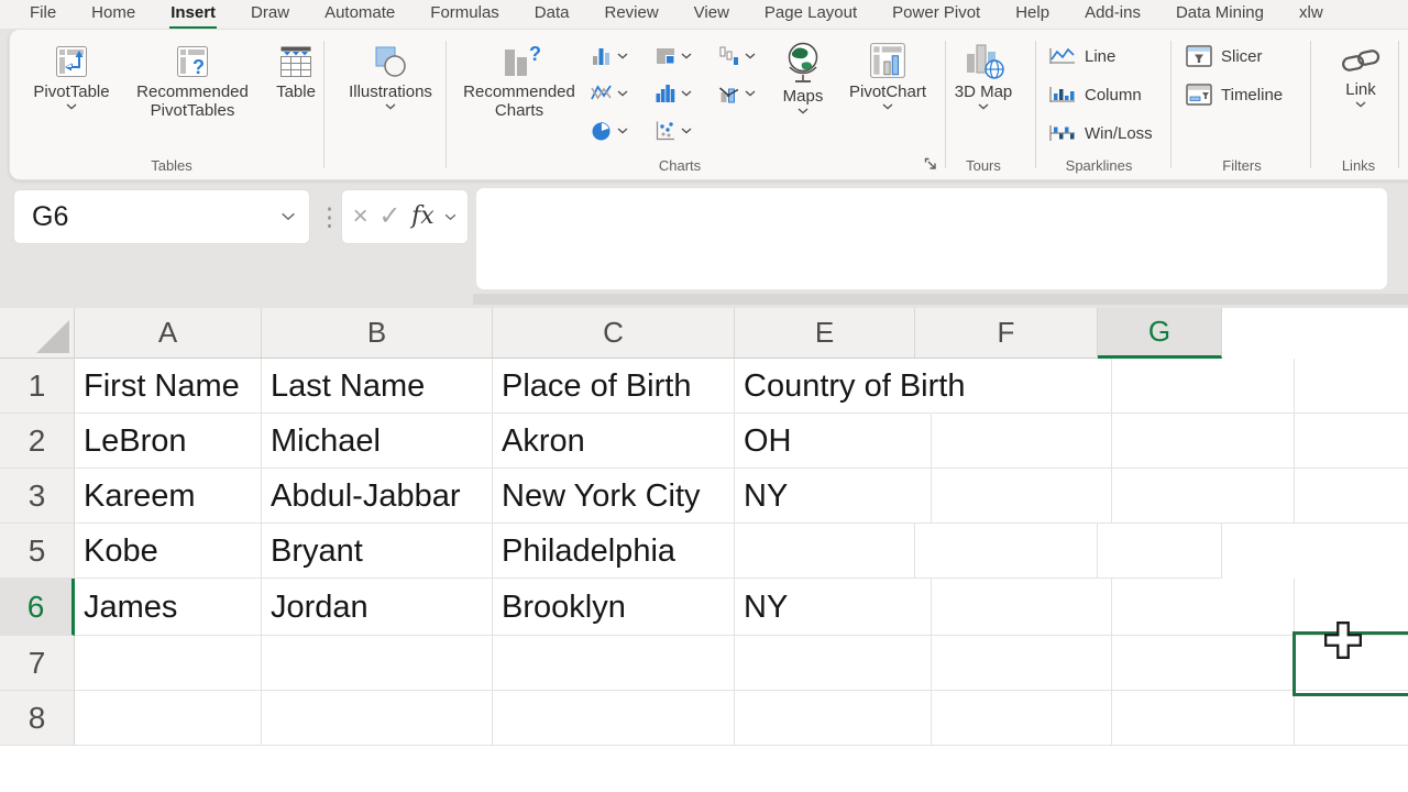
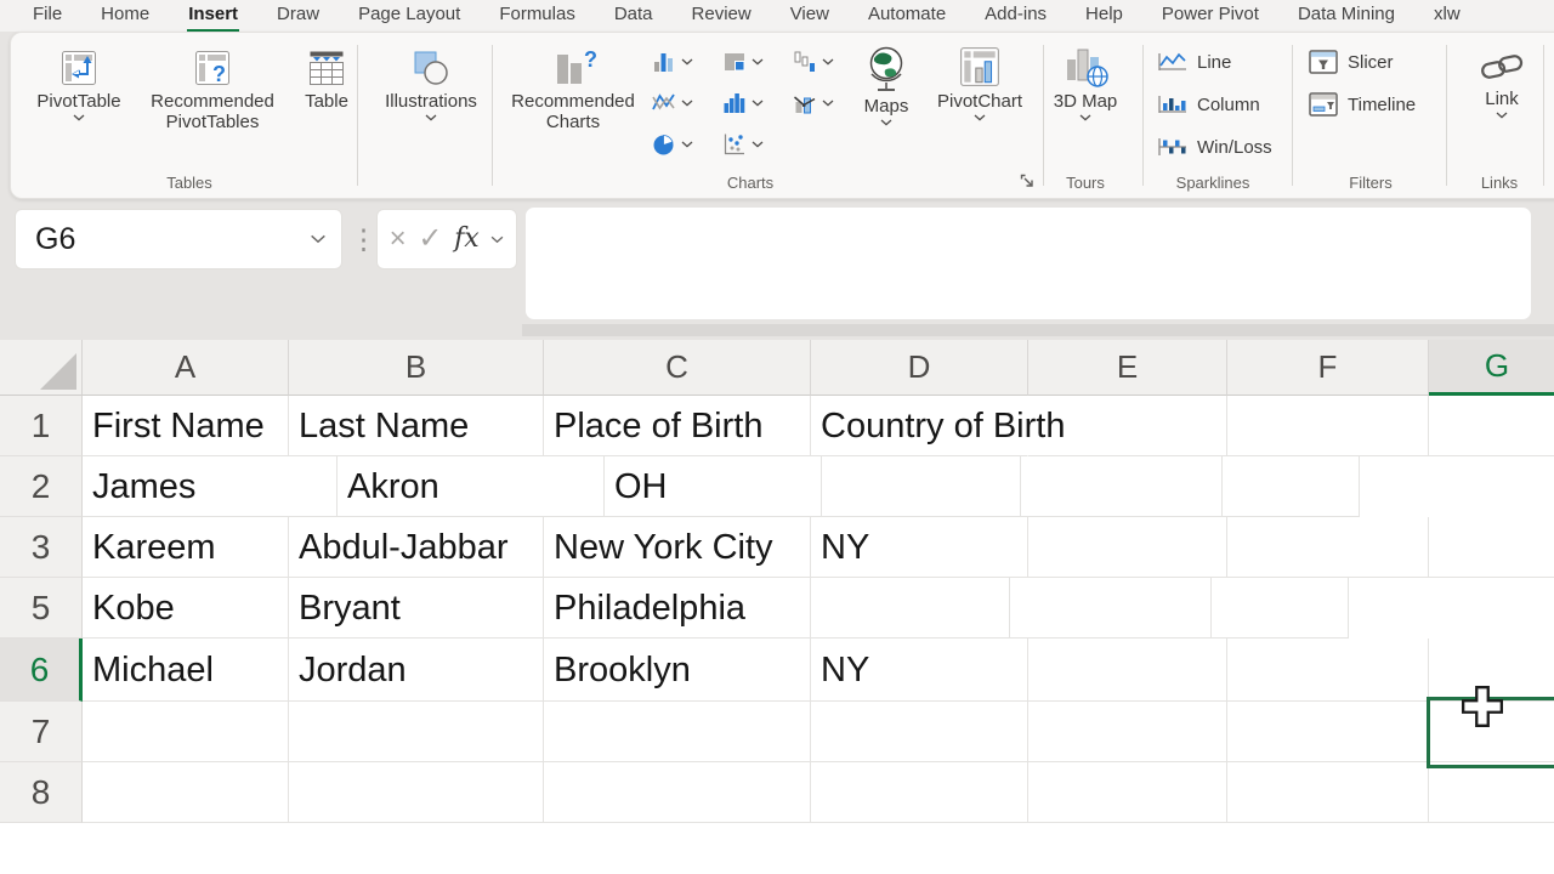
  File
  Home
  Insert
  Draw
- Automate
+ Page Layout
  Formulas
  Data
  Review
  View
- Page Layout
+ Automate
- Power Pivot
+ Add-ins
  Help
- Add-ins
+ Power Pivot
  Data Mining
  xlw
  PivotTable
  ?
  Recommended PivotTables
  Table
  Tables
  Illustrations
  ?
  Recommended Charts
  Maps
  PivotChart
  Charts
  3D Map
  Tours
  Line
  Column
  Win/Loss
  Sparklines
  Slicer
  Timeline
  Filters
  Link
  Links
  G6
  ⋮
  ×
  ✓
  fx
  A
  B
  C
+ D
  E
  F
  G
  1
  First Name
  Last Name
  Place of Birth
  Country of Bir
  2
- LeBron
- Michael
+ James
  Akron
  OH
  3
  Kareem
  Abdul-Jabbar
  New York City
  NY
  5
  Kobe
  Bryant
  Philadelphia
  6
- James
+ Michael
  Jordan
  Brooklyn
  NY
  7
  8
